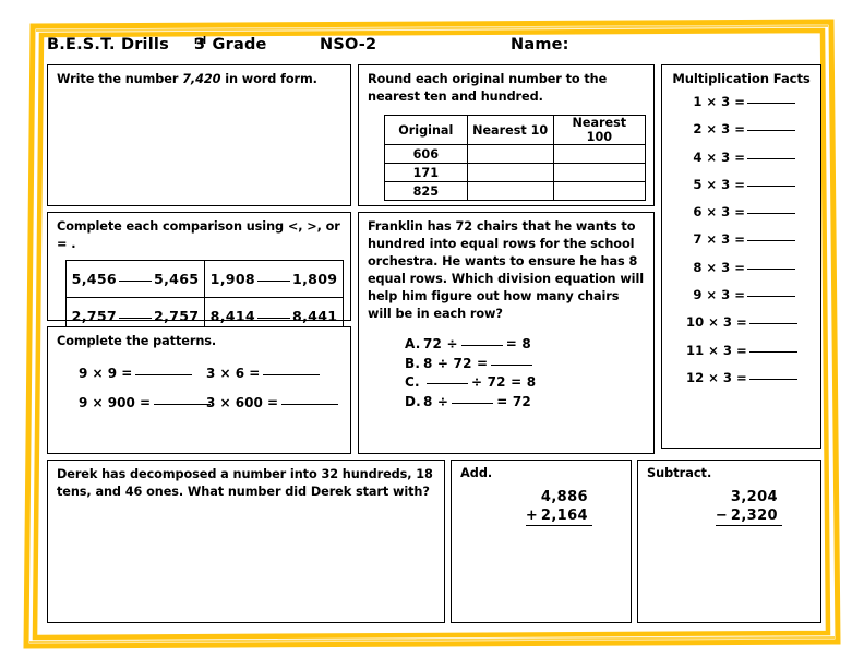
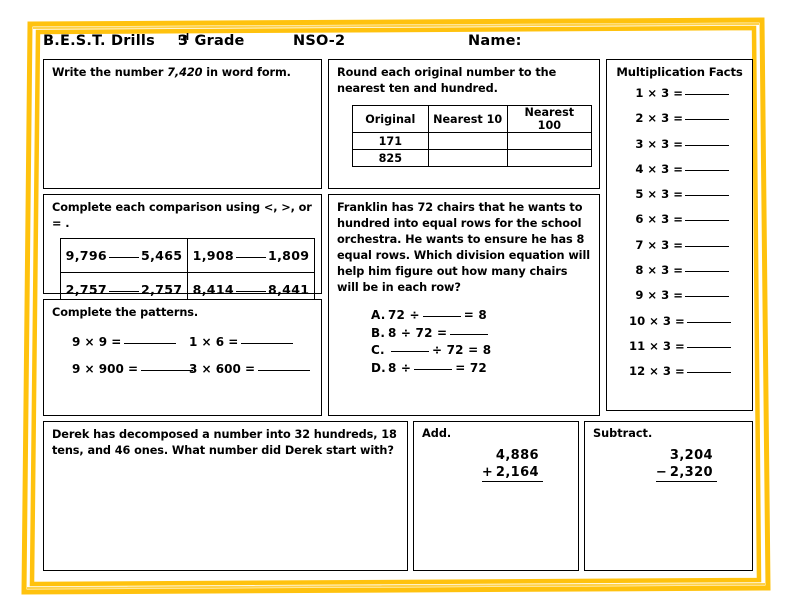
  B.E.S.T. Drills
  3
  rd
  Grade
  NSO-2
  Name:
  Write the number 7,420 in word form.
  Round each original number to the nearest ten and hundred.
  Original	Nearest 10	Nearest 100
- 606
  171
  825
  Multiplication Facts
  1 × 3 =
  2 × 3 =
+ 3 × 3 =
  4 × 3 =
  5 × 3 =
  6 × 3 =
  7 × 3 =
  8 × 3 =
  9 × 3 =
  10 × 3 =
  11 × 3 =
  12 × 3 =
  Complete each comparison using <, >, or = .
- 5,456 5,465	1,908 1,809
+ 9,796 5,465	1,908 1,809
  2,757 2,757	8,414 8,441
  Franklin has 72 chairs that he wants to hundred into equal rows for the school orchestra. He wants to ensure he has 8 equal rows. Which division equation will help him figure out how many chairs will be in each row?
  A. 72 ÷ = 8
  B. 8 ÷ 72 =
  C. ÷ 72 = 8
  D. 8 ÷ = 72
  Complete the patterns.
  9 × 9 =
- 3 × 6 =
+ 1 × 6 =
  9 × 900 =
  3 × 600 =
  Derek has decomposed a number into 32 hundreds, 18 tens, and 46 ones. What number did Derek start with?
  Add.
  4,886
  + 2,164
  Subtract.
  3,204
  − 2,320
